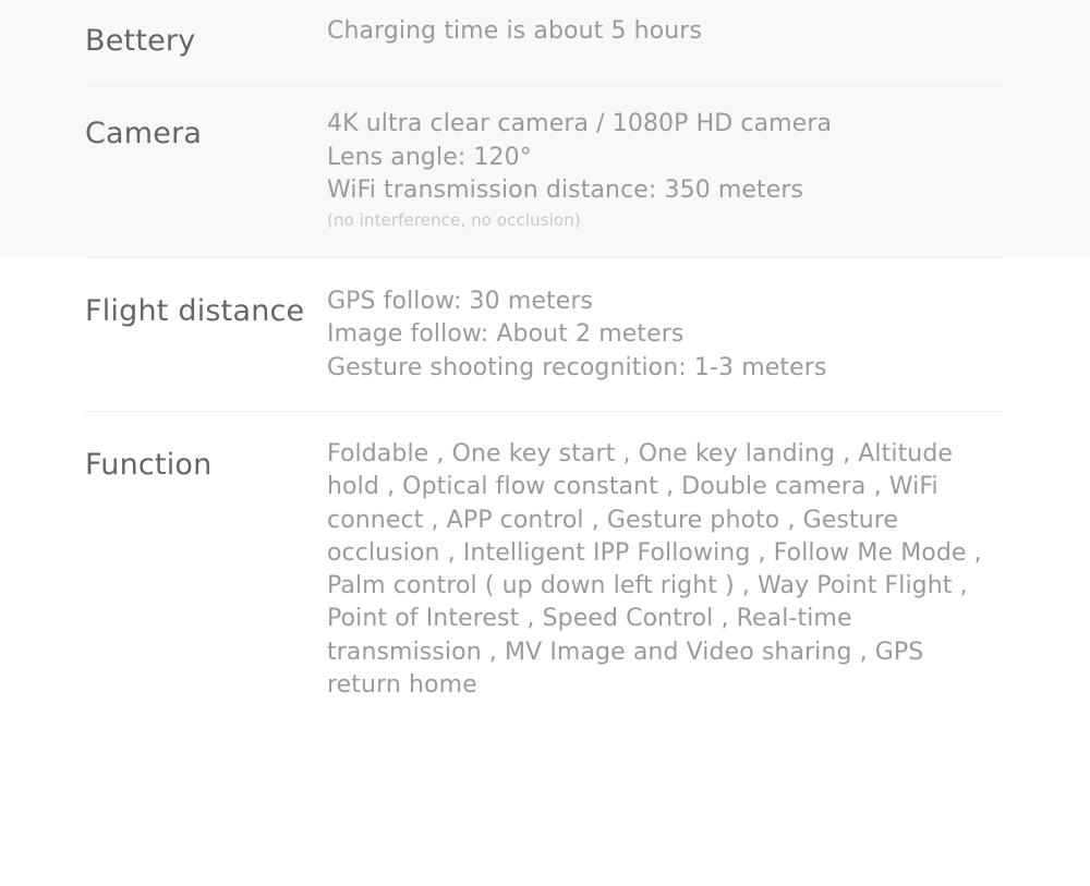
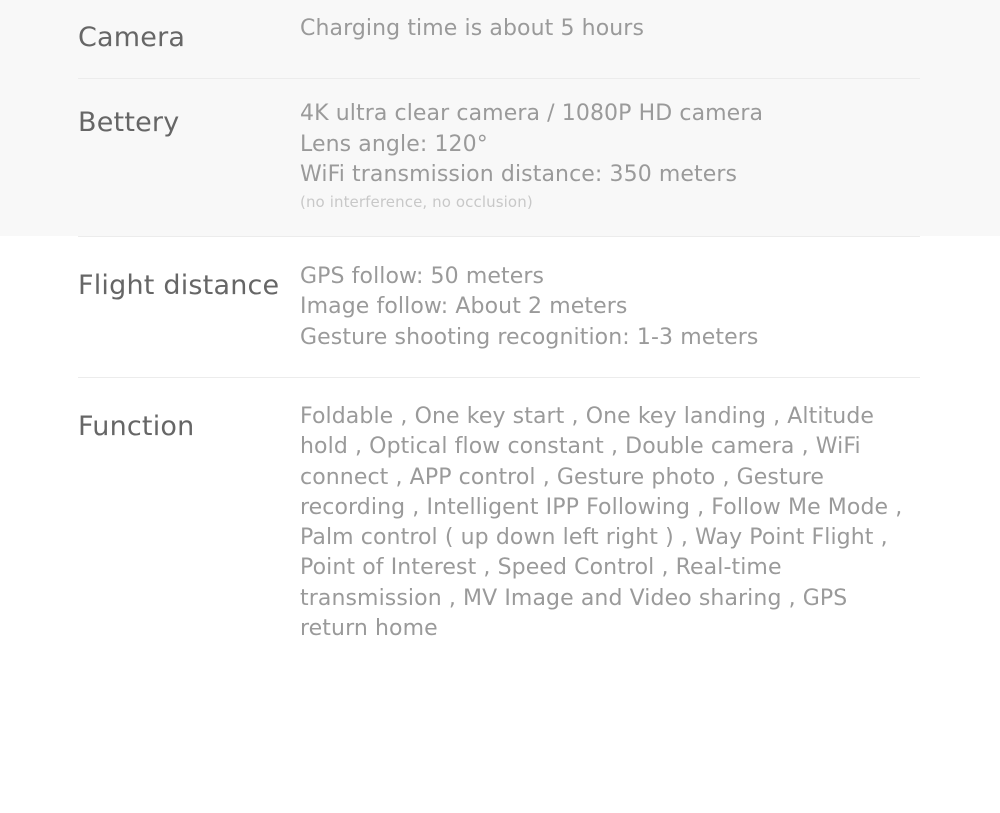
- Bettery
+ Camera
  Charging time is about 5 hours
- Camera
+ Bettery
  4K ultra clear camera / 1080P HD camera
  Lens angle: 120°
  WiFi transmission distance: 350 meters
  (no interference, no occlusion)
  Flight distance
- GPS follow: 30 meters
+ GPS follow: 50 meters
  Image follow: About 2 meters
  Gesture shooting recognition: 1-3 meters
  Function
- Foldable , One key start , One key landing , Altitude hold , Optical flow constant , Double camera , WiFi connect , APP control , Gesture photo , Gesture occlusion , Intelligent IPP Following , Follow Me Mode , Palm control ( up down left right ) , Way Point Flight , Point of Interest , Speed Control , Real-time transmission , MV Image and Video sharing , GPS return home
+ Foldable , One key start , One key landing , Altitude hold , Optical flow constant , Double camera , WiFi connect , APP control , Gesture photo , Gesture recording , Intelligent IPP Following , Follow Me Mode , Palm control ( up down left right ) , Way Point Flight , Point of Interest , Speed Control , Real-time transmission , MV Image and Video sharing , GPS return home
